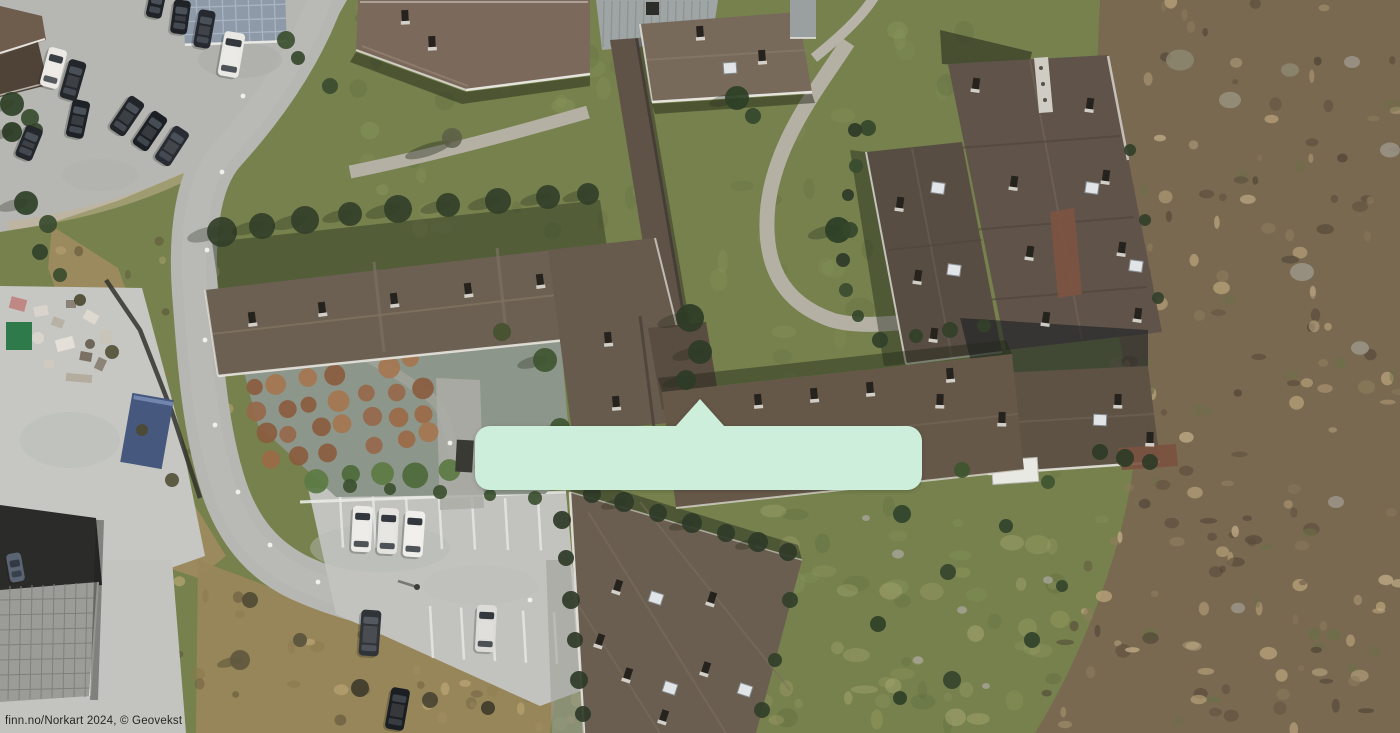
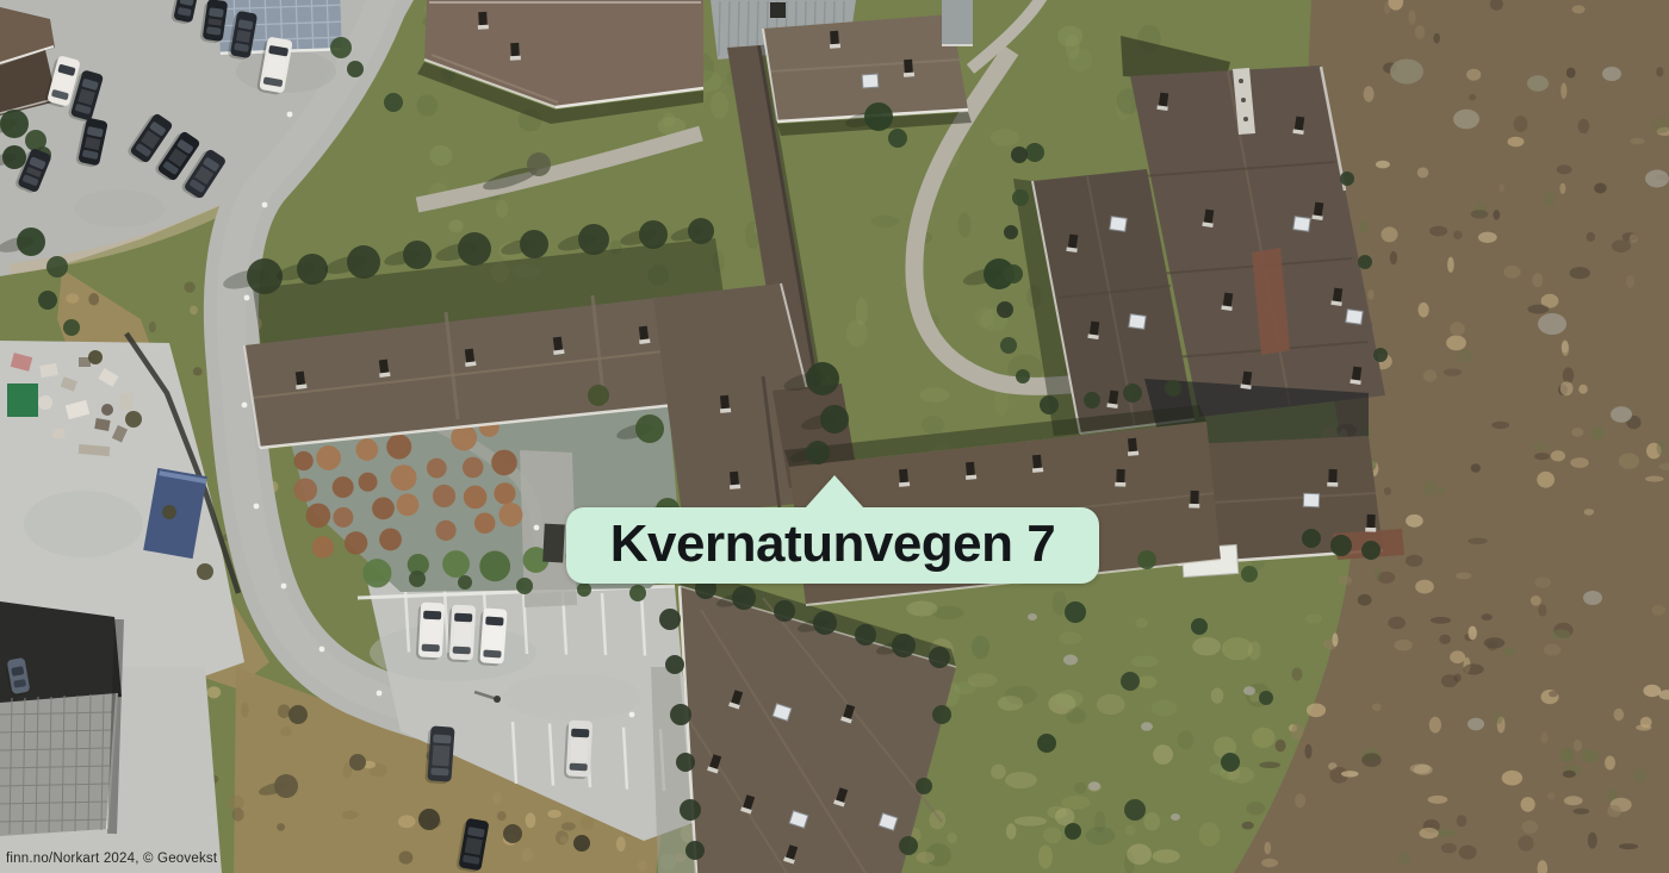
+ Kvernatunvegen 7
  finn.no/Norkart 2024, © Geovekst
